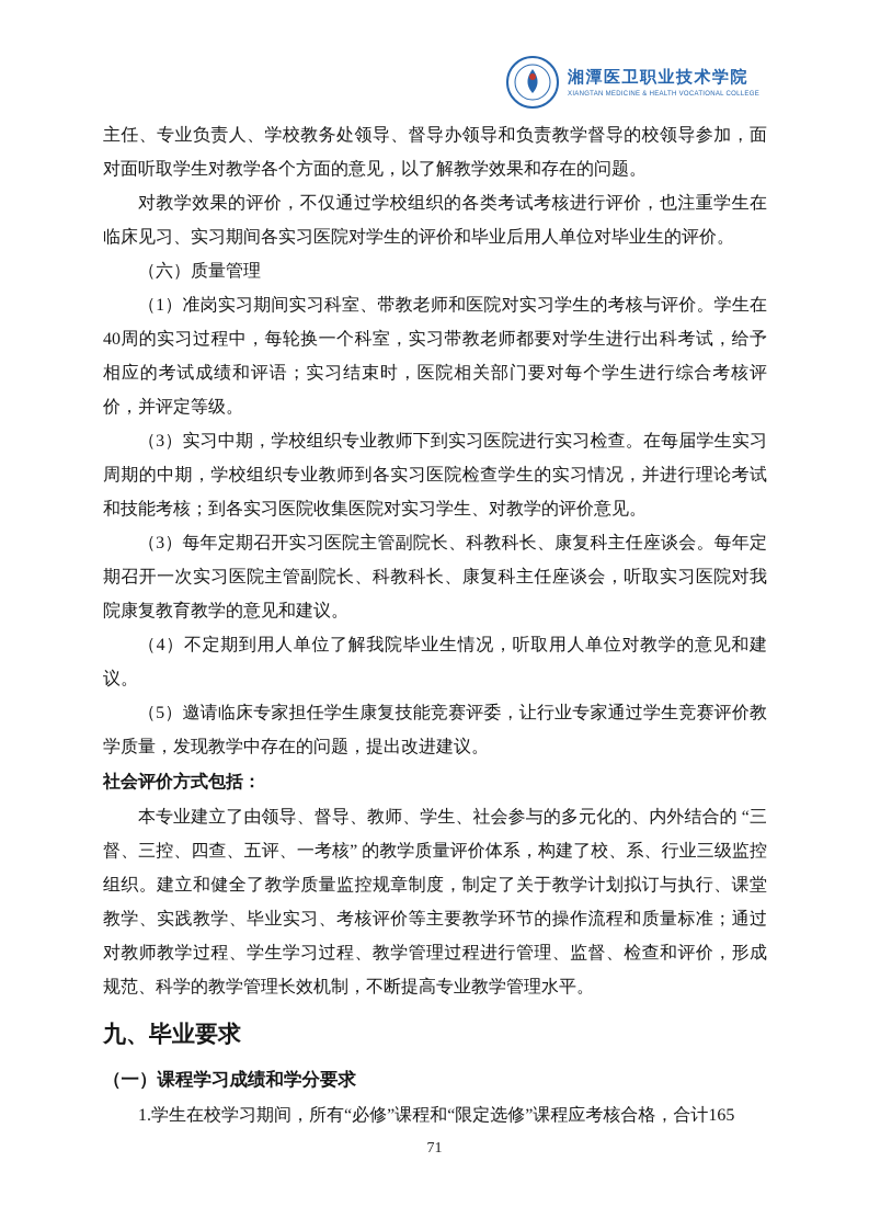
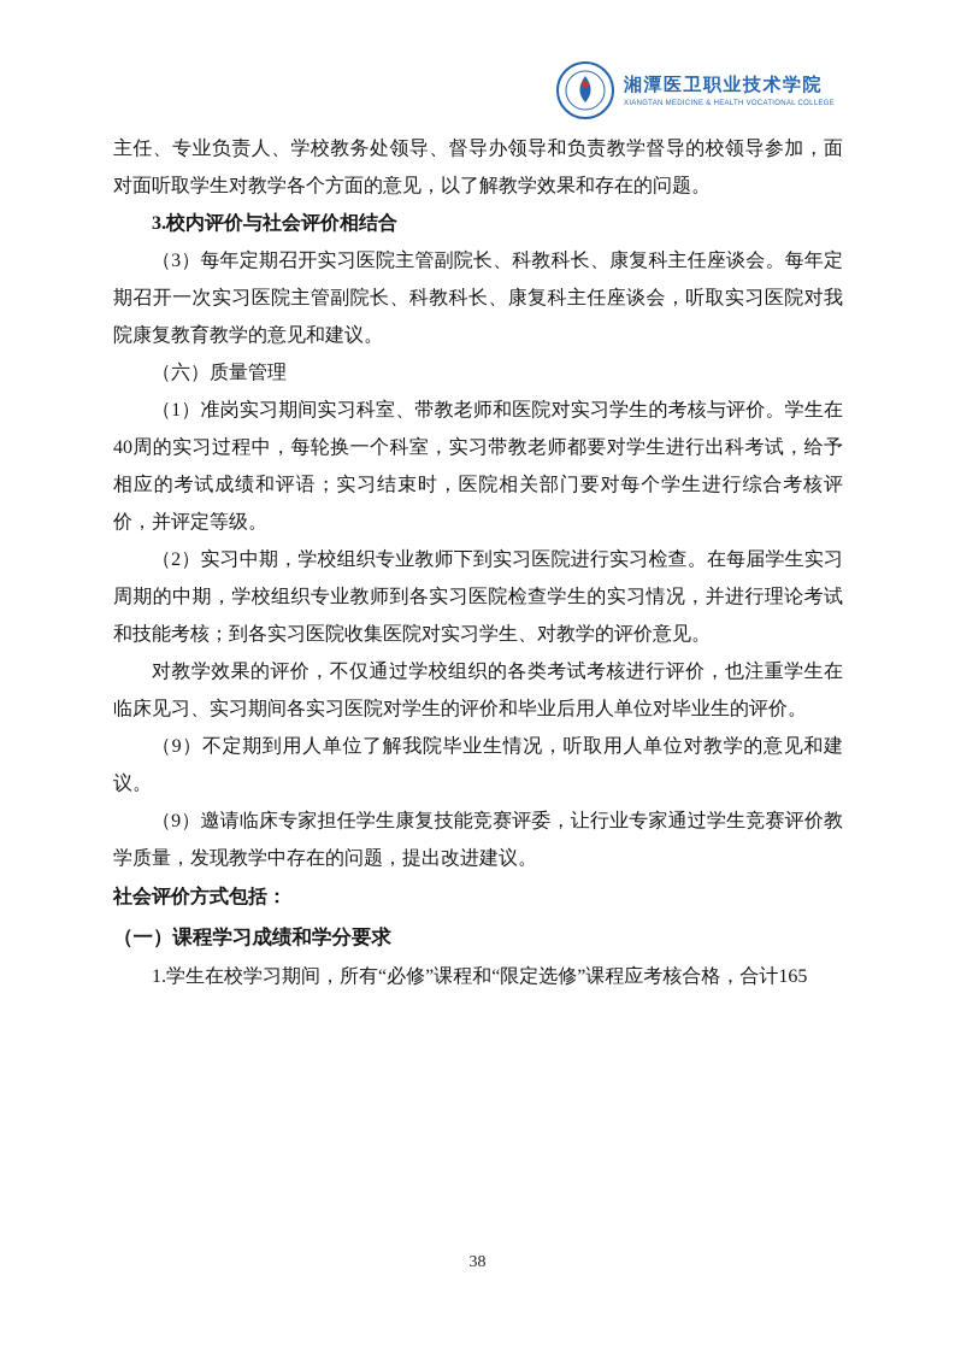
  湘潭医卫职业技术学院
  主任、专业负责人、学校教务处领导、督导办领导和负责教学督导的校领导参加，面对面听取学生对教学各个方面的意见，以了解教学效果和存在的问题。
+ 3.校内评价与社会评价相结合
- 对教学效果的评价，不仅通过学校组织的各类考试考核进行评价，也注重学生在临床见习、实习期间各实习医院对学生的评价和毕业后用人单位对毕业生的评价。
+ （3）每年定期召开实习医院主管副院长、科教科长、康复科主任座谈会。每年定期召开一次实习医院主管副院长、科教科长、康复科主任座谈会，听取实习医院对我院康复教育教学的意见和建议。
  （六）质量管理
  （1）准岗实习期间实习科室、带教老师和医院对实习学生的考核与评价。学生在40周的实习过程中，每轮换一个科室，实习带教老师都要对学生进行出科考试，给予相应的考试成绩和评语；实习结束时，医院相关部门要对每个学生进行综合考核评价，并评定等级。
- （3）实习中期，学校组织专业教师下到实习医院进行实习检查。在每届学生实习周期的中期，学校组织专业教师到各实习医院检查学生的实习情况，并进行理论考试和技能考核；到各实习医院收集医院对实习学生、对教学的评价意见。
+ （2）实习中期，学校组织专业教师下到实习医院进行实习检查。在每届学生实习周期的中期，学校组织专业教师到各实习医院检查学生的实习情况，并进行理论考试和技能考核；到各实习医院收集医院对实习学生、对教学的评价意见。
- （3）每年定期召开实习医院主管副院长、科教科长、康复科主任座谈会。每年定期召开一次实习医院主管副院长、科教科长、康复科主任座谈会，听取实习医院对我院康复教育教学的意见和建议。
+ 对教学效果的评价，不仅通过学校组织的各类考试考核进行评价，也注重学生在临床见习、实习期间各实习医院对学生的评价和毕业后用人单位对毕业生的评价。
- （4）不定期到用人单位了解我院毕业生情况，听取用人单位对教学的意见和建议。
+ （9）不定期到用人单位了解我院毕业生情况，听取用人单位对教学的意见和建议。
- （5）邀请临床专家担任学生康复技能竞赛评委，让行业专家通过学生竞赛评价教学质量，发现教学中存在的问题，提出改进建议。
+ （9）邀请临床专家担任学生康复技能竞赛评委，让行业专家通过学生竞赛评价教学质量，发现教学中存在的问题，提出改进建议。
  社会评价方式包括：
- 本专业建立了由领导、督导、教师、学生、社会参与的多元化的、内外结合的 “三督、三控、四查、五评、一考核” 的教学质量评价体系，构建了校、系、行业三级监控组织。建立和健全了教学质量监控规章制度，制定了关于教学计划拟订与执行、课堂教学、实践教学、毕业实习、考核评价等主要教学环节的操作流程和质量标准；通过对教师教学过程、学生学习过程、教学管理过程进行管理、监督、检查和评价，形成规范、科学的教学管理长效机制，不断提高专业教学管理水平。
- 九、毕业要求
  （一）课程学习成绩和学分要求
  1.学生在校学习期间，所有“必修”课程和“限定选修”课程应考核合格，合计165
- 71
+ 38
